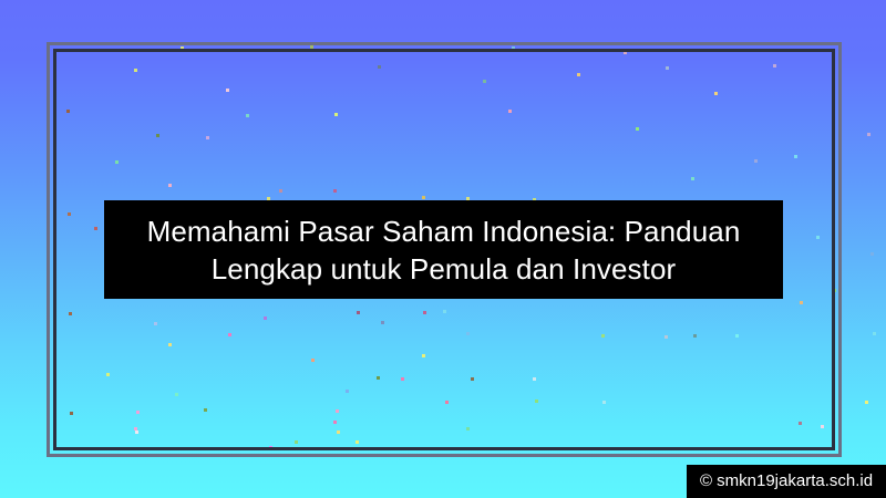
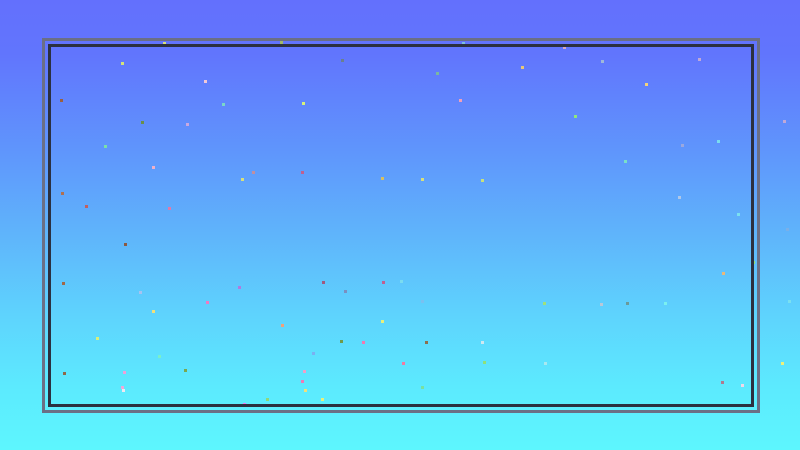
- Memahami Pasar Saham Indonesia: Panduan
- Lengkap untuk Pemula dan Investor
- © smkn19jakarta.sch.id
